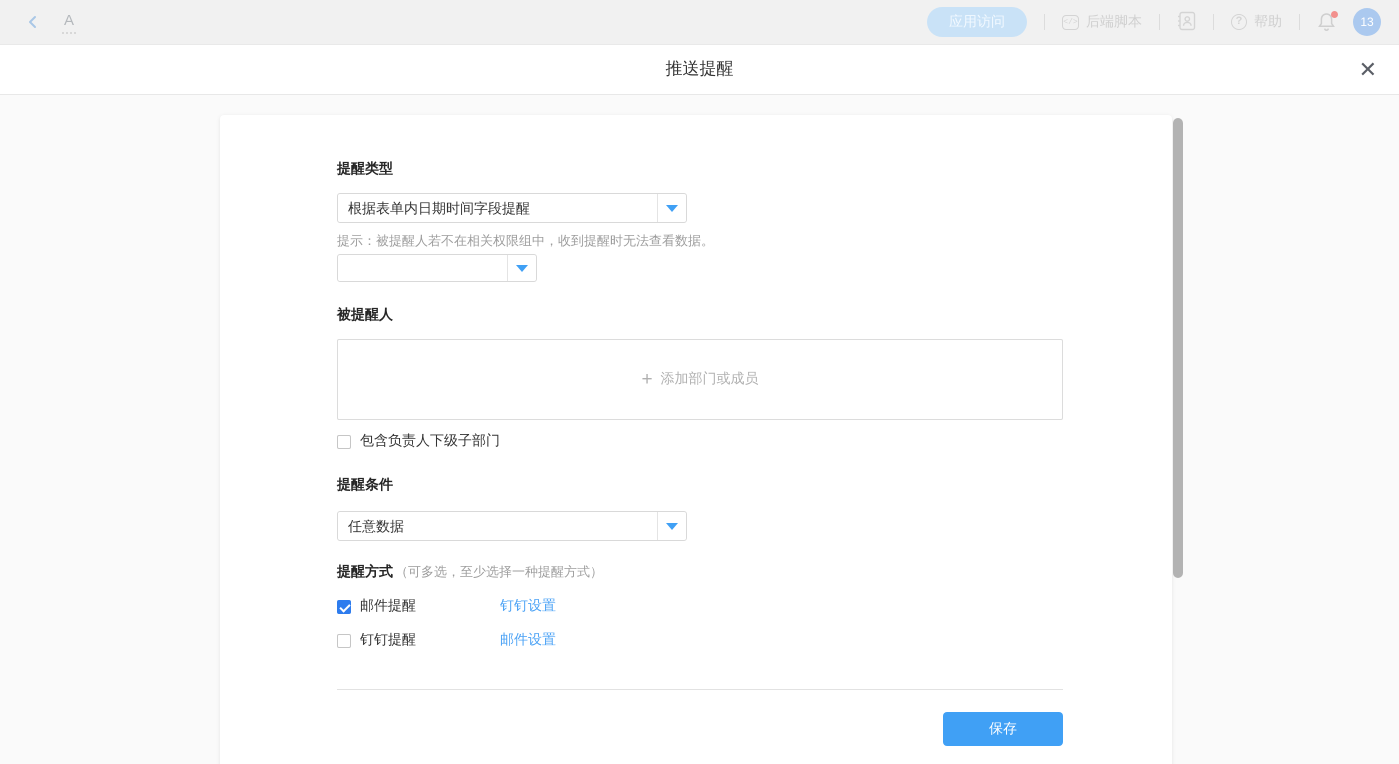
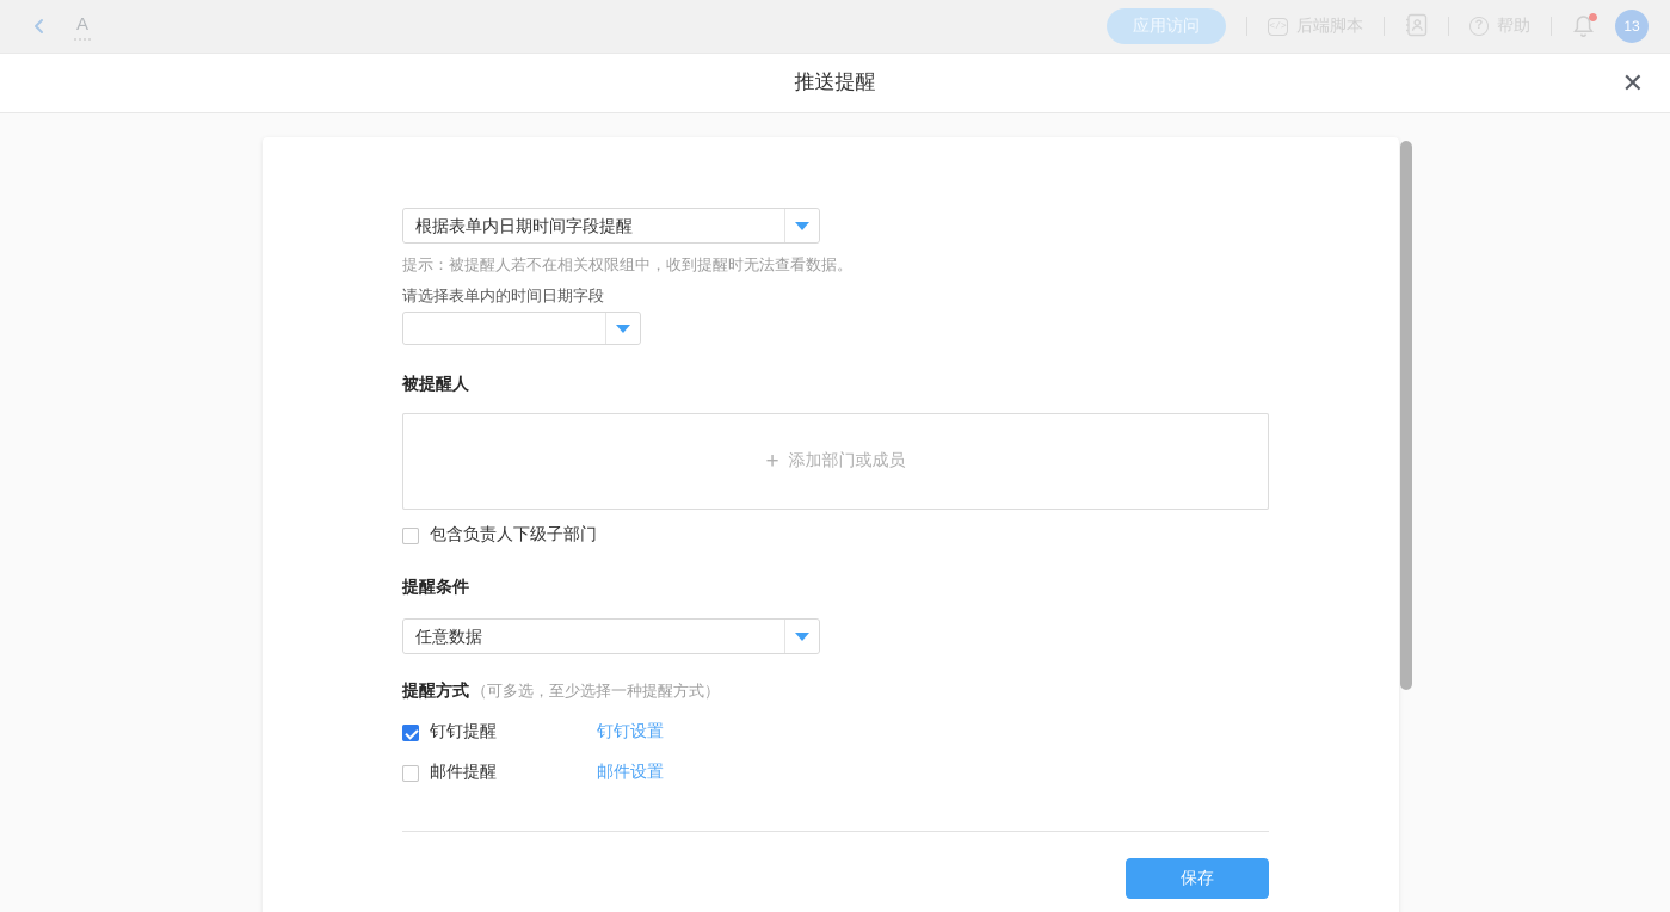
  A
  应用访问
  后端脚本
  ?
  帮助
  13
  推送提醒
  ✕
- 提醒类型
  根据表单内日期时间字段提醒
  提示：被提醒人若不在相关权限组中，收到提醒时无法查看数据。
+ 请选择表单内的时间日期字段
  被提醒人
  +
  添加部门或成员
  包含负责人下级子部门
  提醒条件
  任意数据
  提醒方式
  （可多选，至少选择一种提醒方式）
- 邮件提醒
+ 钉钉提醒
  钉钉设置
- 钉钉提醒
+ 邮件提醒
  邮件设置
  保存
